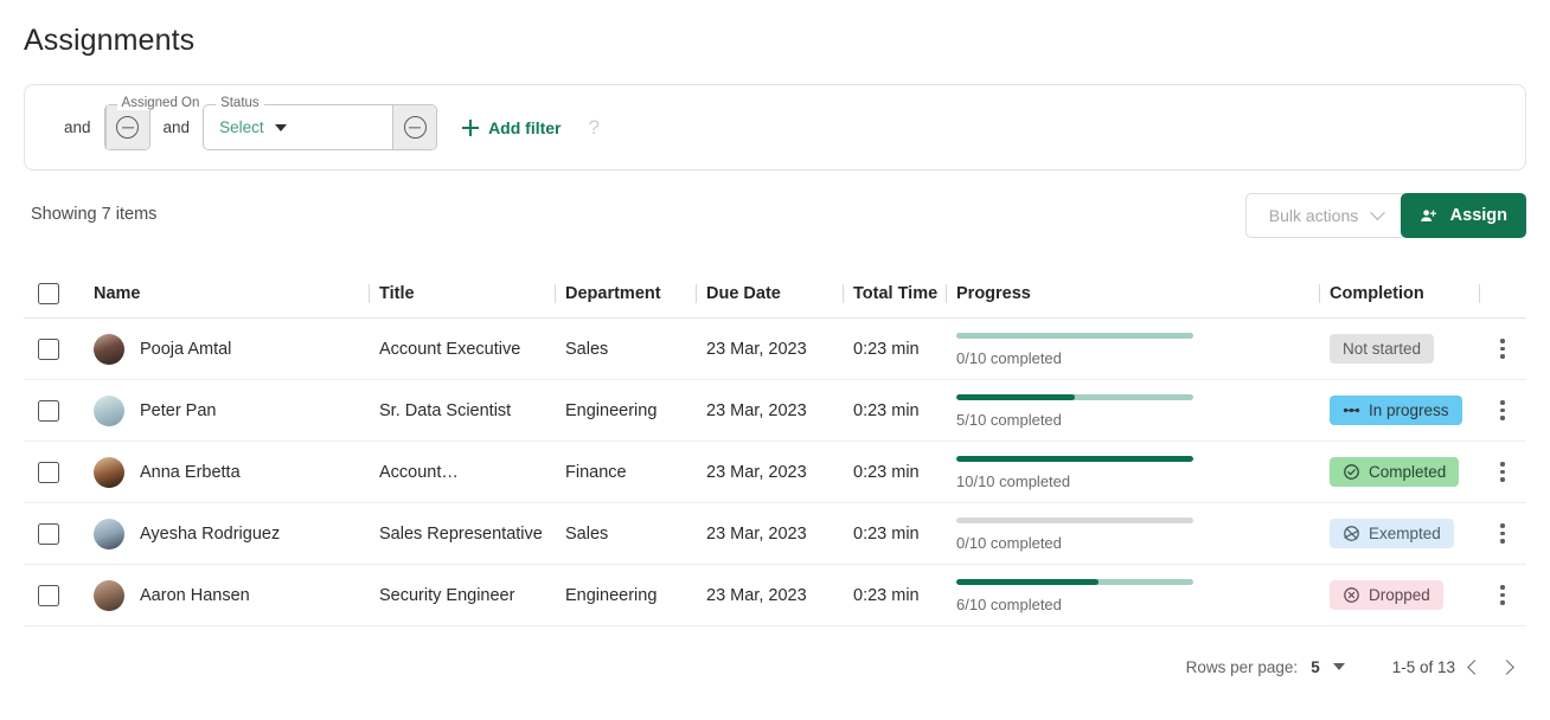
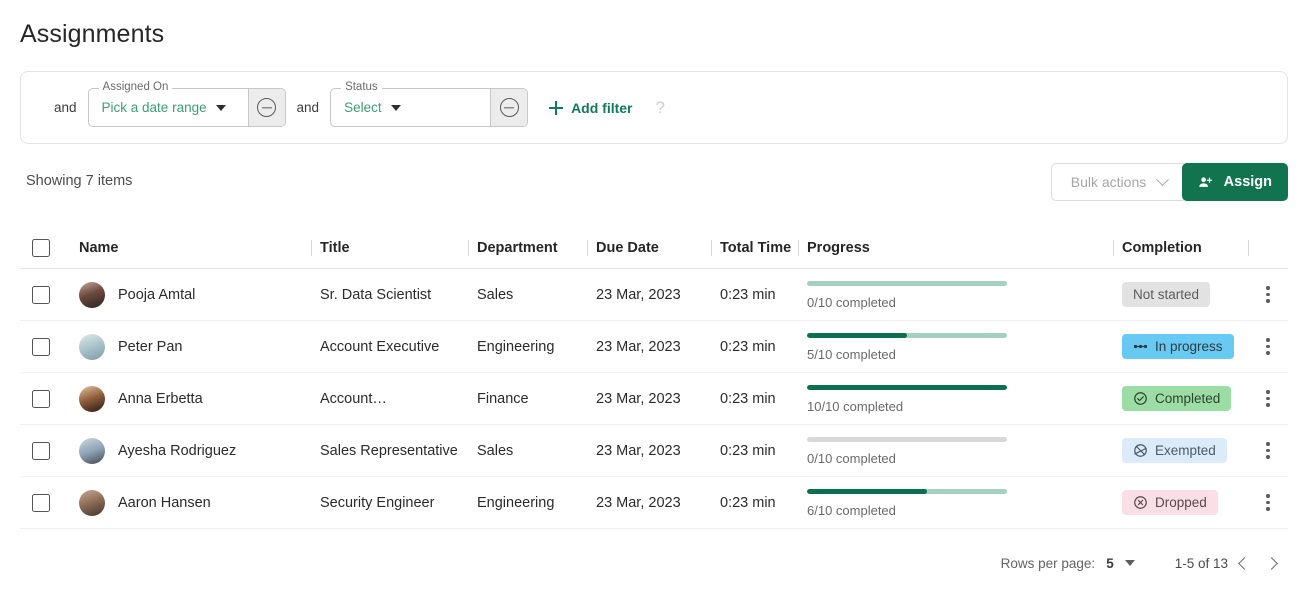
  Assignments
  and
  Assigned On
+ Pick a date range
  and
  Status
  Select
  Add filter
  ?
  Showing 7 items
  Bulk actions
  Assign
  Name
  Title
  Department
  Due Date
  Total Time
  Progress
  Completion
  Pooja Amtal
- Account Executive
+ Sr. Data Scientist
  Sales
  23 Mar, 2023
  0:23 min
  0/10 completed
  Not started
  Peter Pan
- Sr. Data Scientist
+ Account Executive
  Engineering
  23 Mar, 2023
  0:23 min
  5/10 completed
  In progress
  Anna Erbetta
  Account…
  Finance
  23 Mar, 2023
  0:23 min
  10/10 completed
  Completed
  Ayesha Rodriguez
  Sales Representative
  Sales
  23 Mar, 2023
  0:23 min
  0/10 completed
  Exempted
  Aaron Hansen
  Security Engineer
  Engineering
  23 Mar, 2023
  0:23 min
  6/10 completed
  Dropped
  Rows per page:
  5
  1-5 of 13
